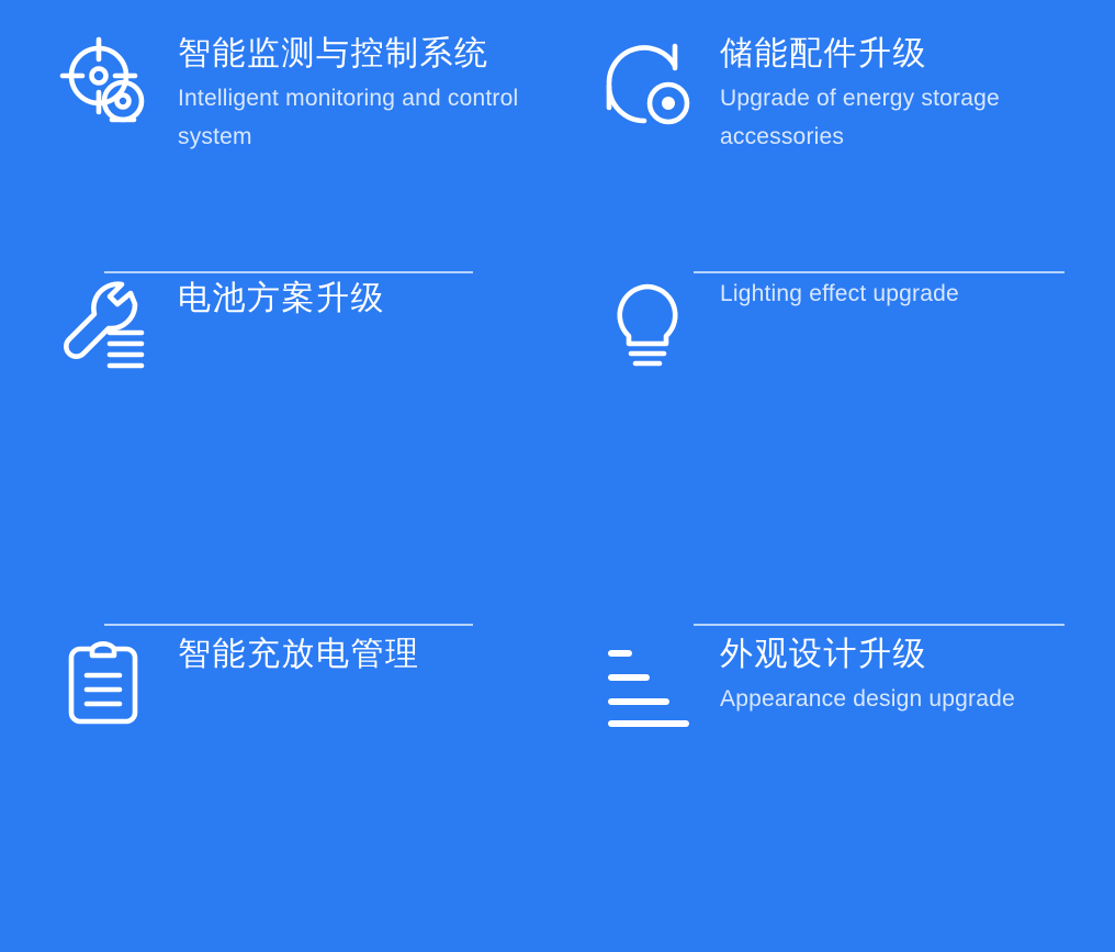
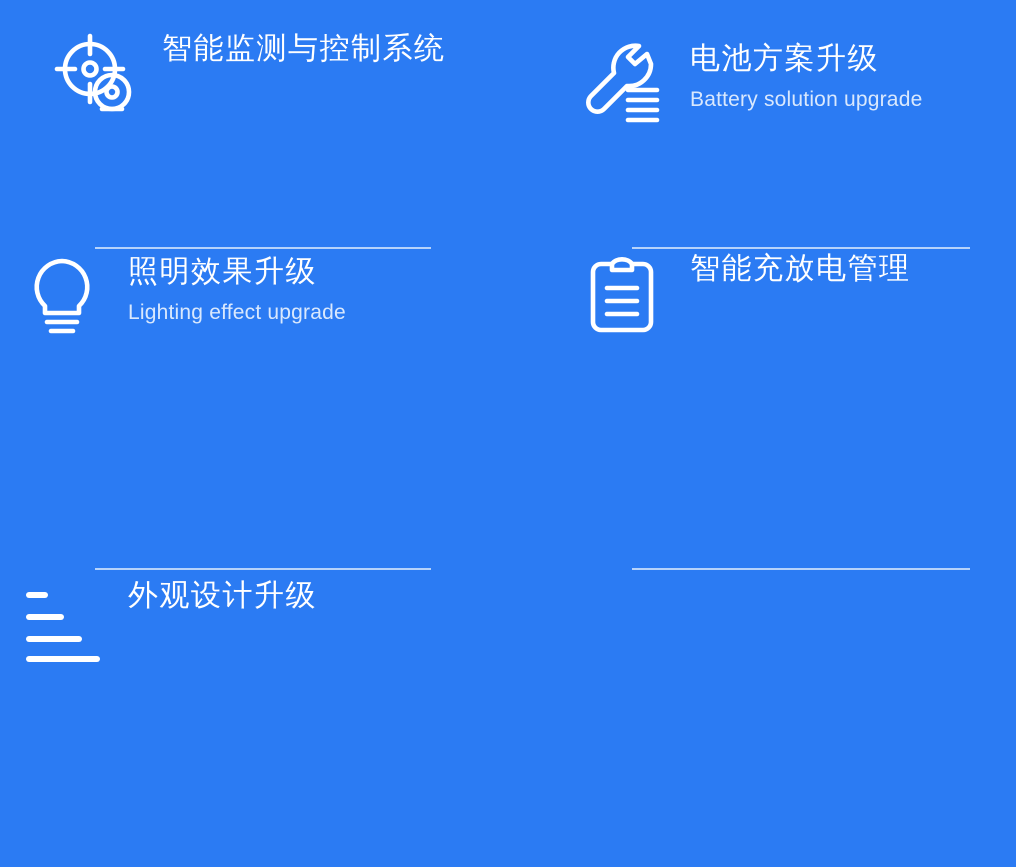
  智能监测与控制系统
- Intelligent monitoring and control system
- 储能配件升级
- Upgrade of energy storage accessories
  电池方案升级
+ Battery solution upgrade
+ 照明效果升级
  Lighting effect upgrade
  智能充放电管理
  外观设计升级
- Appearance design upgrade
